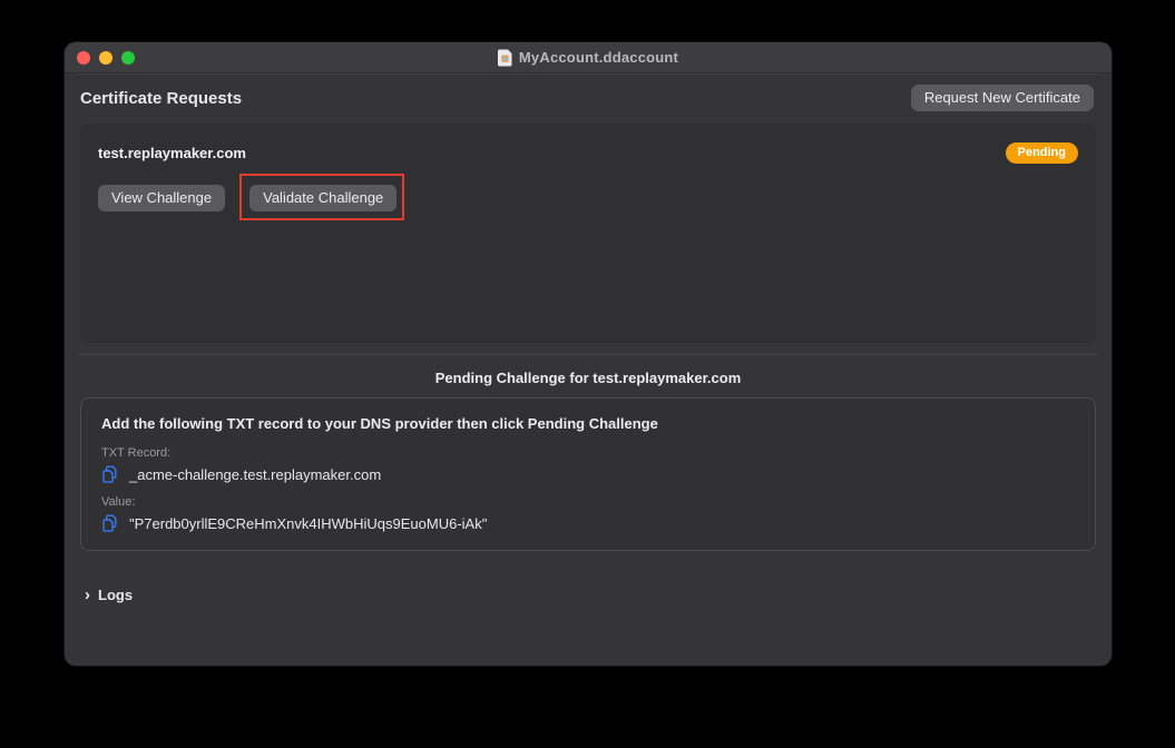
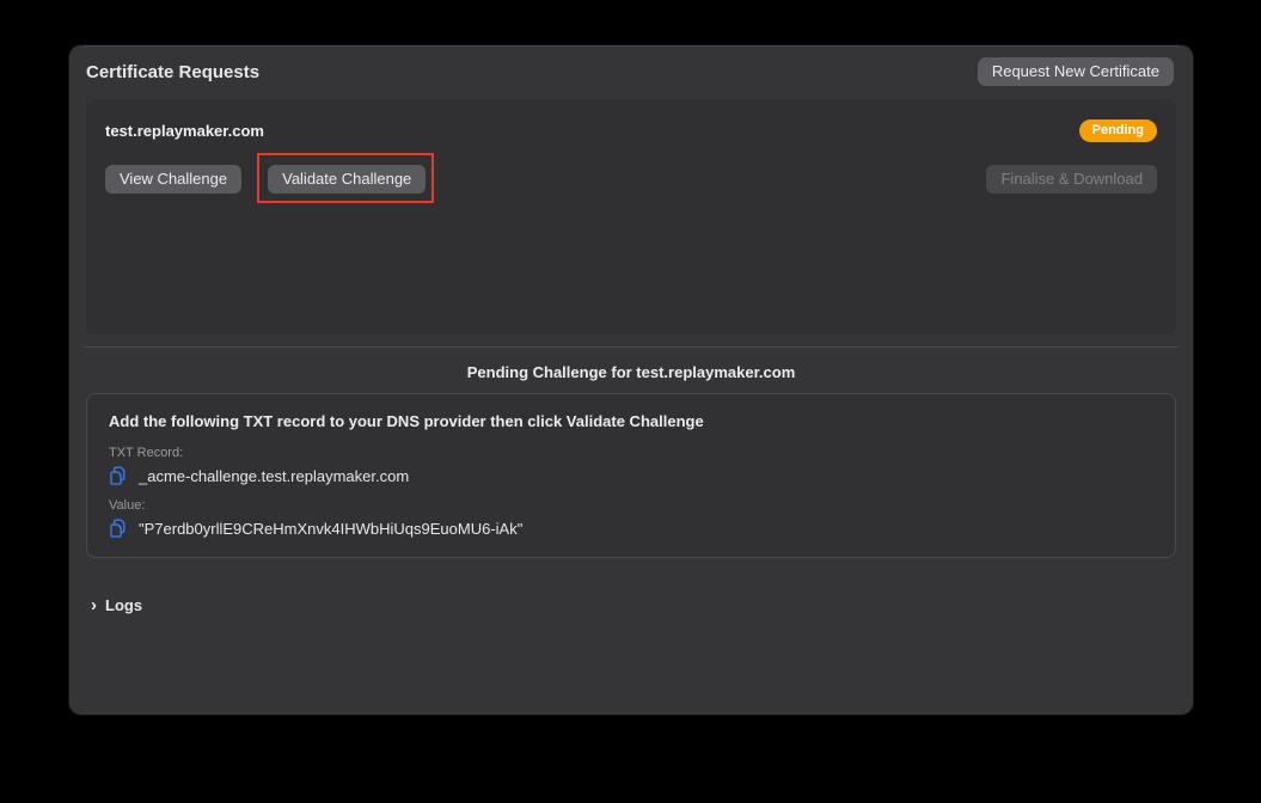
- MyAccount.ddaccount
  Certificate Requests
  Request New Certificate
  test.replaymaker.com
  Pending
  View Challenge
  Validate Challenge
+ Finalise & Download
  Pending Challenge for test.replaymaker.com
- Add the following TXT record to your DNS provider then click Pending Challenge
+ Add the following TXT record to your DNS provider then click Validate Challenge
  TXT Record:
  _acme-challenge.test.replaymaker.com
  Value:
  "P7erdb0yrllE9CReHmXnvk4IHWbHiUqs9EuoMU6-iAk"
  ›
  Logs
